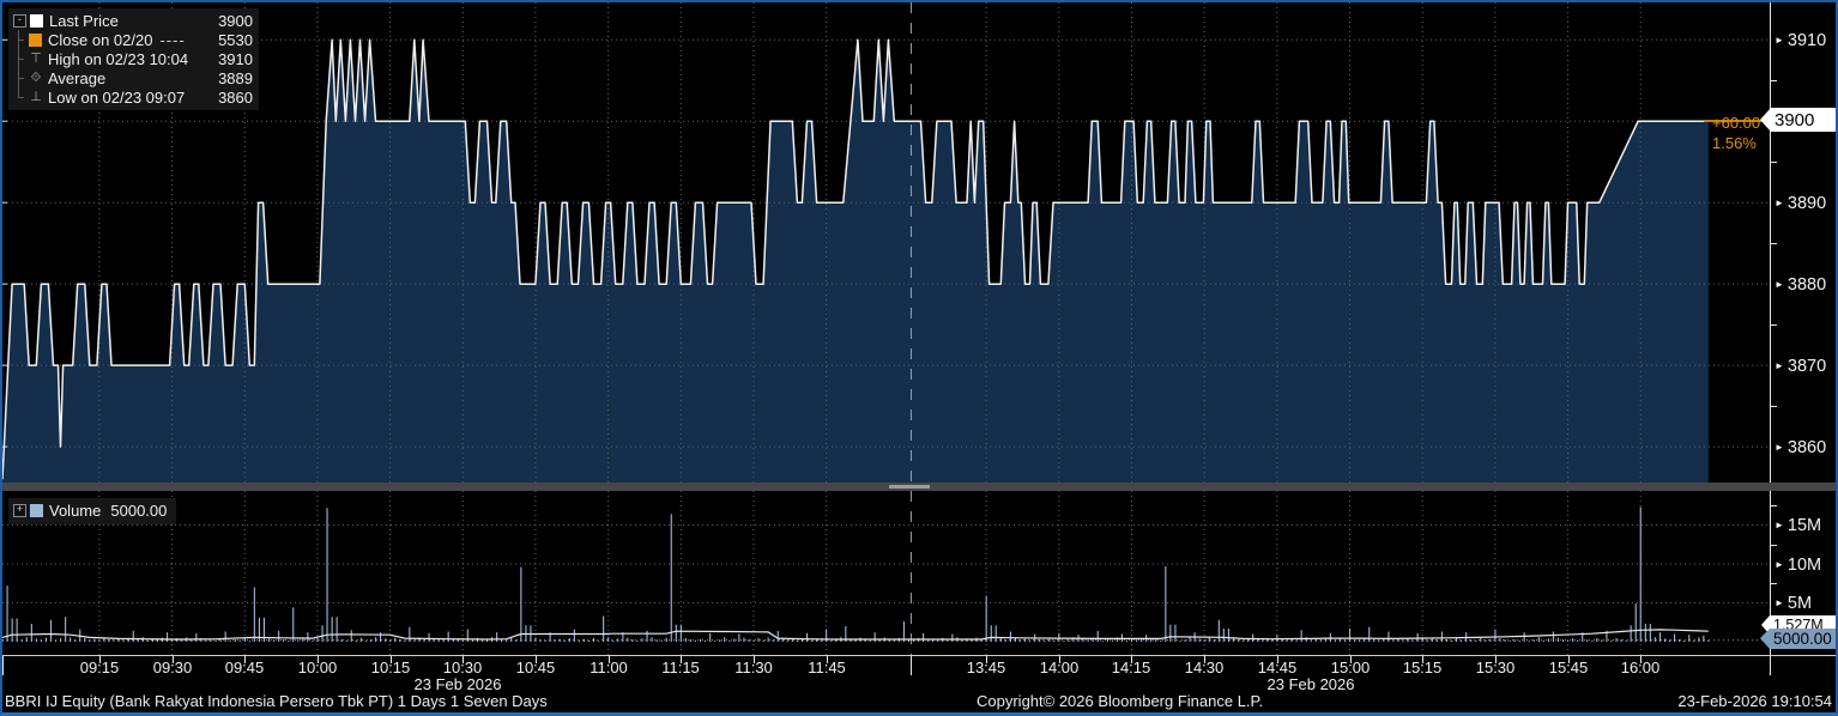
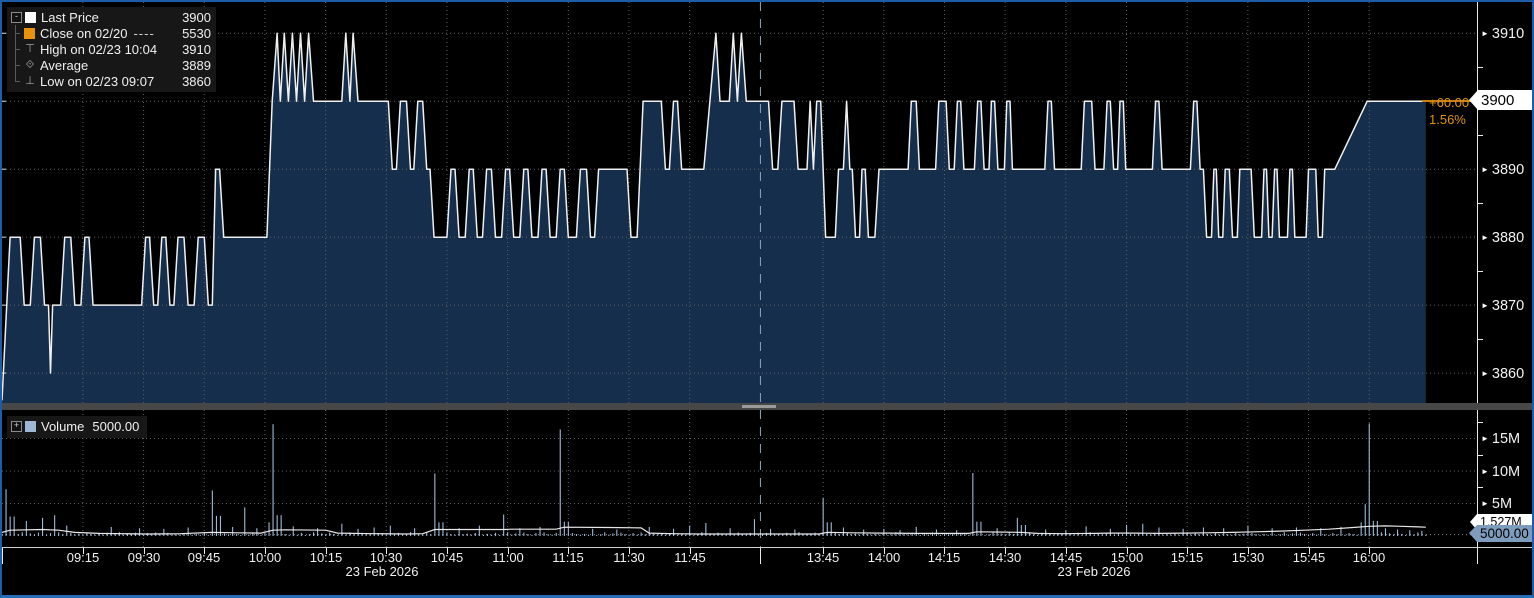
  -
  Last Price
  3900
  Close on 02/20
  ----
  5530
  ⊤
  High on 02/23 10:04
  3910
  ⟐
  Average
  3889
  ⊥
  Low on 02/23 09:07
  3860
  +60.00
  1.56%
  +
  Volume
  5000.00
  3900
  1.527M
  5000.00
  09:15
  09:30
  09:45
  10:00
  10:15
  10:30
  10:45
  11:00
  11:15
  11:30
  11:45
  13:45
  14:00
  14:15
  14:30
  14:45
  15:00
  15:15
  15:30
  15:45
  16:00
  23 Feb 2026
  23 Feb 2026
- BBRI IJ Equity (Bank Rakyat Indonesia Persero Tbk PT) 1 Days 1 Seven Days
- Copyright© 2026 Bloomberg Finance L.P.
- 23-Feb-2026 19:10:54
  ►
  3910
  ►
  3890
  ►
  3880
  ►
  3870
  ►
  3860
  ►
  15M
  ►
  10M
  ►
  5M
